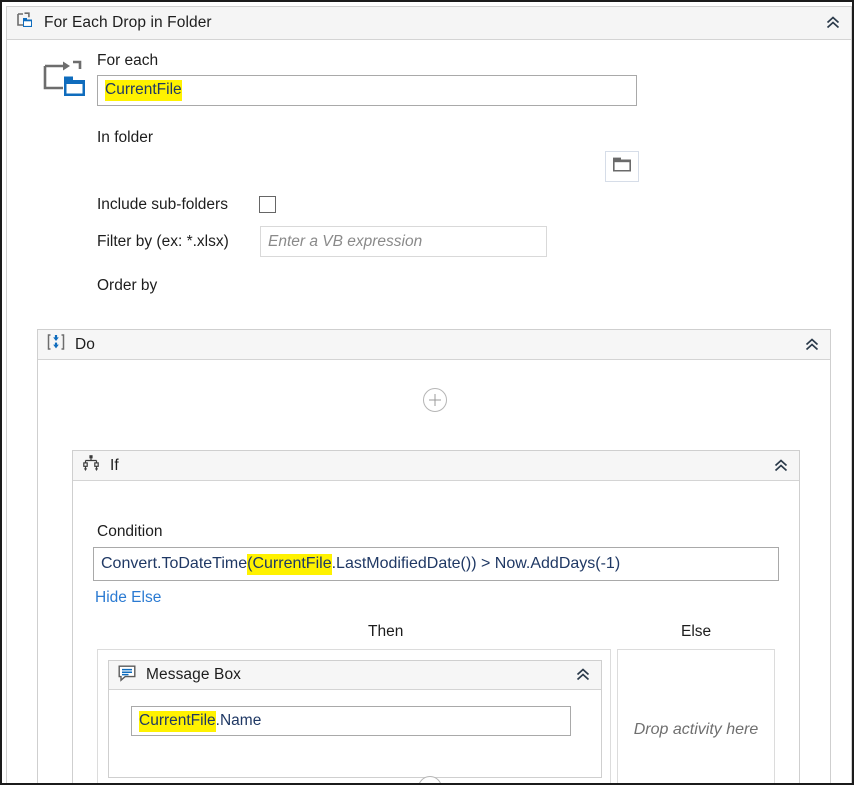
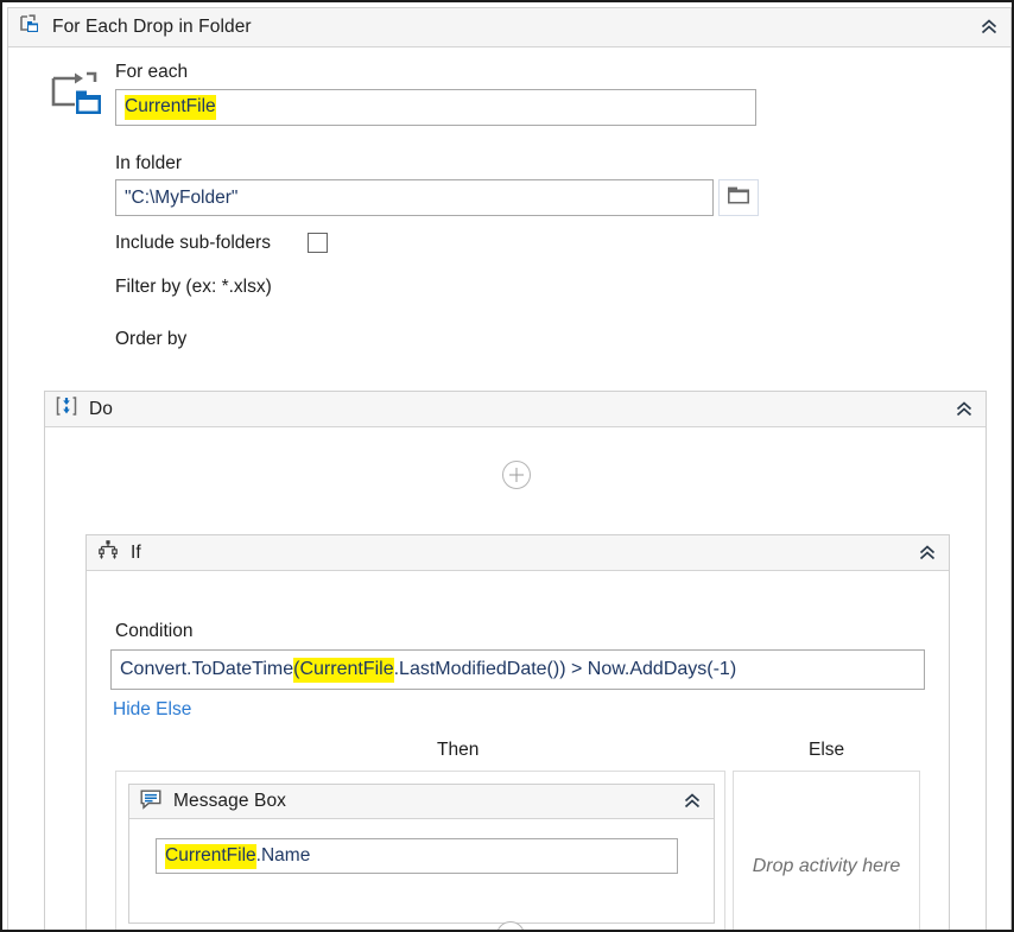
  For Each Drop in Folder
  For each
  CurrentFile
  In folder
+ "C:\MyFolder"
  Include sub-folders
  Filter by (ex: *.xlsx)
- Enter a VB expression
  Order by
  Do
  If
  Condition
  Convert.ToDateTime
  (CurrentFile
  .LastModifiedDate()) > Now.AddDays(-1)
  Hide Else
  Then
  Else
  Message Box
  CurrentFile
  .Name
  Drop activity here
